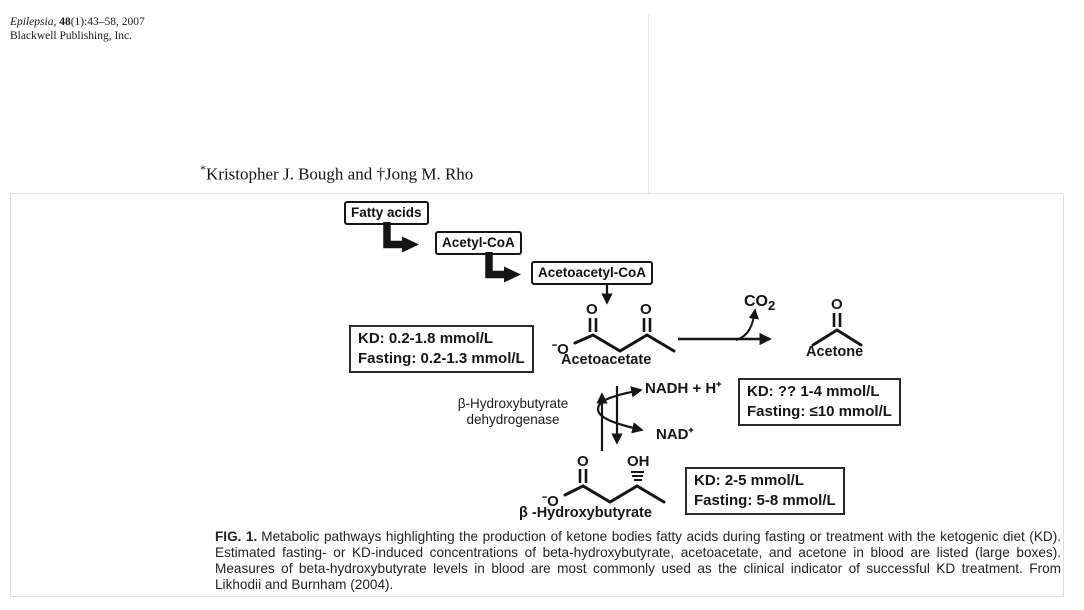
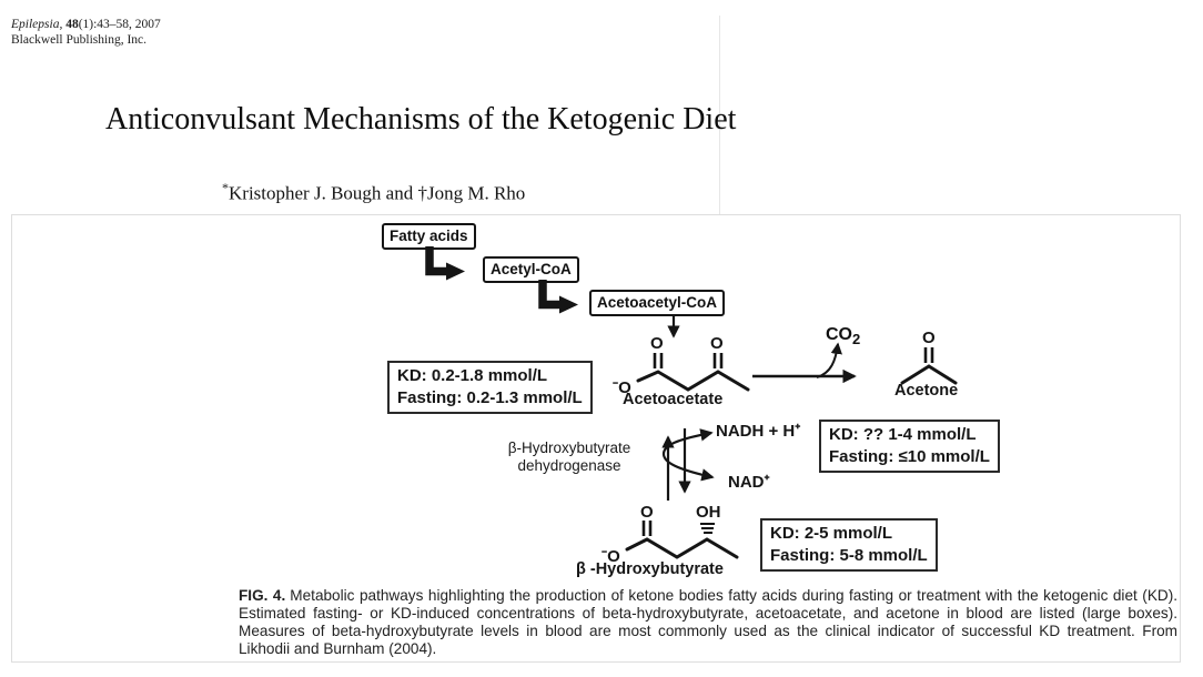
  Epilepsia, 48(1):43–58, 2007
  Blackwell Publishing, Inc.
+ Anticonvulsant Mechanisms of the Ketogenic Diet
  *Kristopher J. Bough and †Jong M. Rho
  Fatty acids
  Acetyl-CoA
  Acetoacetyl-CoA
  KD: 0.2-1.8 mmol/L
  Fasting: 0.2-1.3 mmol/L
  KD: ?? 1-4 mmol/L
  Fasting: ≤10 mmol/L
  KD: 2-5 mmol/L
  Fasting: 5-8 mmol/L
  Acetoacetate
  Acetone
  β -Hydroxybutyrate
  CO2
  NADH + H⁺
  NAD⁺
  β-Hydroxybutyrate
  dehydrogenase
  ⁻O
  O
  O
  O
  ⁻O
  O
  OH
- FIG. 1. Metabolic pathways highlighting the production of ketone bodies fatty acids during fasting or treatment with the ketogenic diet (KD). Estimated fasting- or KD-induced concentrations of beta-hydroxybutyrate, acetoacetate, and acetone in blood are listed (large boxes). Measures of beta-hydroxybutyrate levels in blood are most commonly used as the clinical indicator of successful KD treatment. From Likhodii and Burnham (2004).
+ FIG. 4. Metabolic pathways highlighting the production of ketone bodies fatty acids during fasting or treatment with the ketogenic diet (KD). Estimated fasting- or KD-induced concentrations of beta-hydroxybutyrate, acetoacetate, and acetone in blood are listed (large boxes). Measures of beta-hydroxybutyrate levels in blood are most commonly used as the clinical indicator of successful KD treatment. From Likhodii and Burnham (2004).
